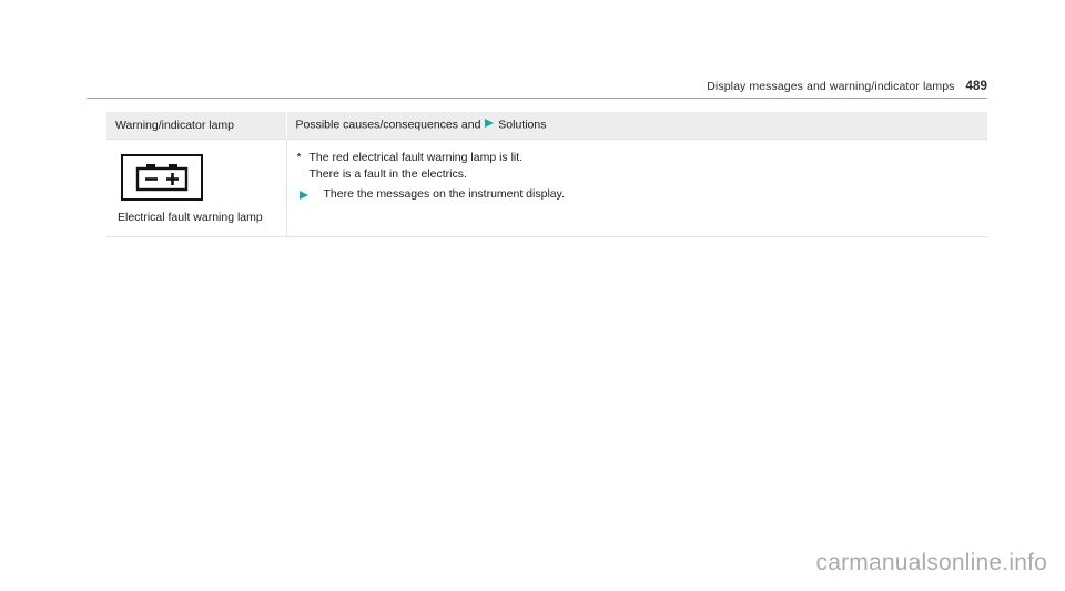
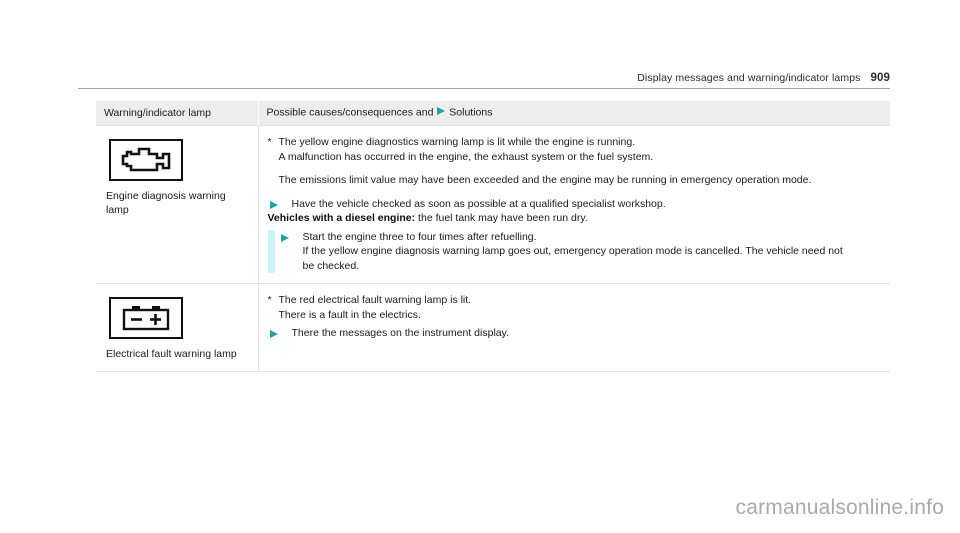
- Display messages and warning/indicator lamps 489
+ Display messages and warning/indicator lamps 909
  Warning/indicator lamp	Possible causes/consequences and Solutions
+ Engine diagnosis warning lamp	* The yellow engine diagnostics warning lamp is lit while the engine is running. A malfunction has occurred in the engine, the exhaust system or the fuel system. The emissions limit value may have been exceeded and the engine may be running in emergency operation mode. Have the vehicle checked as soon as possible at a qualified specialist workshop. Vehicles with a diesel engine: the fuel tank may have been run dry. Start the engine three to four times after refuelling. If the yellow engine diagnosis warning lamp goes out, emergency operation mode is cancelled. The vehicle need not be checked.
  Electrical fault warning lamp	* The red electrical fault warning lamp is lit. There is a fault in the electrics. There the messages on the instrument display.
  carmanualsonline.info
